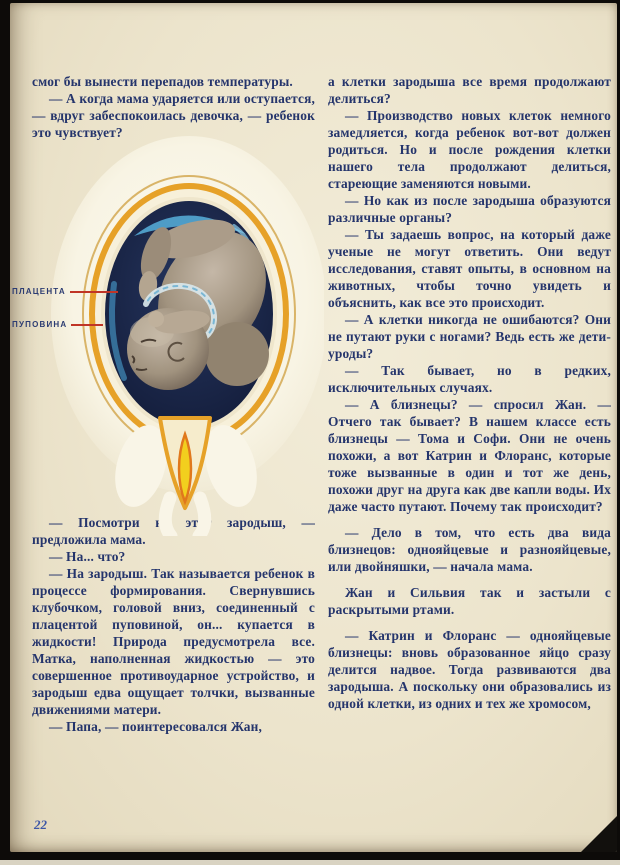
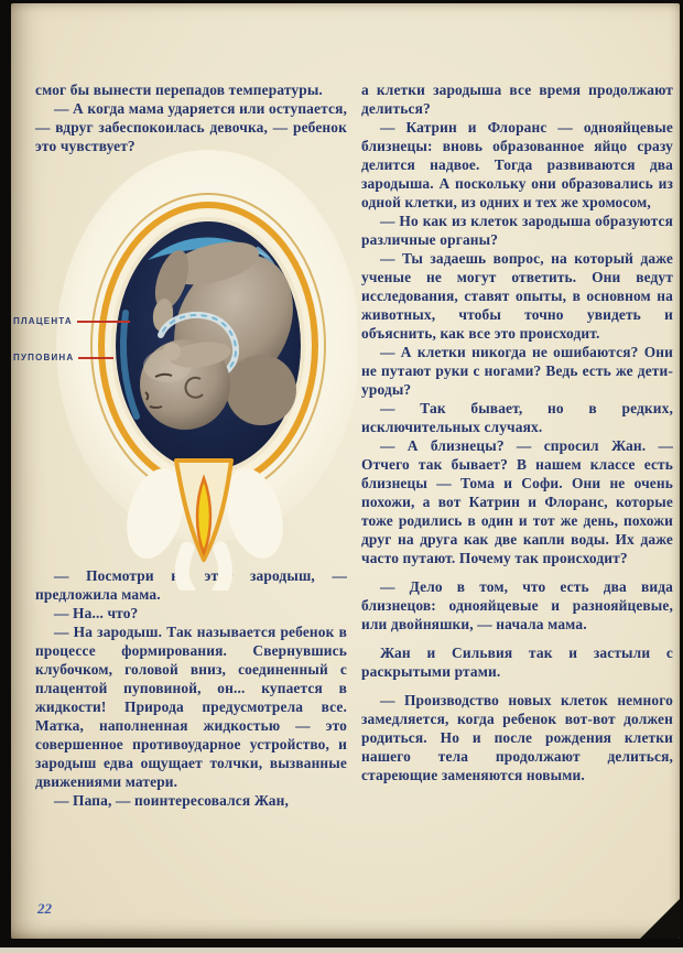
  смог бы вынести перепадов температуры.
  — А когда мама ударяется или оступается, — вдруг забеспокоилась девочка, — ребенок это чувствует?
  — Посмотри эт зародыш, — предложила мама.
  — На... что?
  — На зародыш. Так называется ребенок в процессе формирования. Свернувшись клубочком, головой вниз, соединенный с плацентой пуповиной, он... купается в жидкости! Природа предусмотрела все. Матка, наполненная жидкостью — это совершенное противоударное устройство, и зародыш едва ощущает толчки, вызванные движениями матери.
  — Папа, — поинтересовался Жан,
  а клетки зародыша все время продолжают делиться?
- — Производство новых клеток немного замедляется, когда ребенок вот-вот должен родиться. Но и после рождения клетки нашего тела продолжают делиться, стареющие заменяются новыми.
+ — Катрин и Флоранс — однояйцевые близнецы: вновь образованное яйцо сразу делится надвое. Тогда развиваются два зародыша. А поскольку они образовались из одной клетки, из одних и тех же хромосом,
- — Но как из после зародыша образуются различные органы?
+ — Но как из клеток зародыша образуются различные органы?
  — Ты задаешь вопрос, на который даже ученые не могут ответить. Они ведут исследования, ставят опыты, в основном на животных, чтобы точно увидеть и объяснить, как все это происходит.
  — А клетки никогда не ошибаются? Они не путают руки с ногами? Ведь есть же дети-уроды?
  — Так бывает, но в редких, исключительных случаях.
- — А близнецы? — спросил Жан. — Отчего так бывает? В нашем классе есть близнецы — Тома и Софи. Они не очень похожи, а вот Катрин и Флоранс, которые тоже вызванные в один и тот же день, похожи друг на друга как две капли воды. Их даже часто путают. Почему так происходит?
+ — А близнецы? — спросил Жан. — Отчего так бывает? В нашем классе есть близнецы — Тома и Софи. Они не очень похожи, а вот Катрин и Флоранс, которые тоже родились в один и тот же день, похожи друг на друга как две капли воды. Их даже часто путают. Почему так происходит?
  — Дело в том, что есть два вида близнецов: однояйцевые и разнояйцевые, или двойняшки, — начала мама.
  Жан и Сильвия так и застыли с раскрытыми ртами.
- — Катрин и Флоранс — однояйцевые близнецы: вновь образованное яйцо сразу делится надвое. Тогда развиваются два зародыша. А поскольку они образовались из одной клетки, из одних и тех же хромосом,
+ — Производство новых клеток немного замедляется, когда ребенок вот-вот должен родиться. Но и после рождения клетки нашего тела продолжают делиться, стареющие заменяются новыми.
  ПЛАЦЕНТА
  ПУПОВИНА
  22
